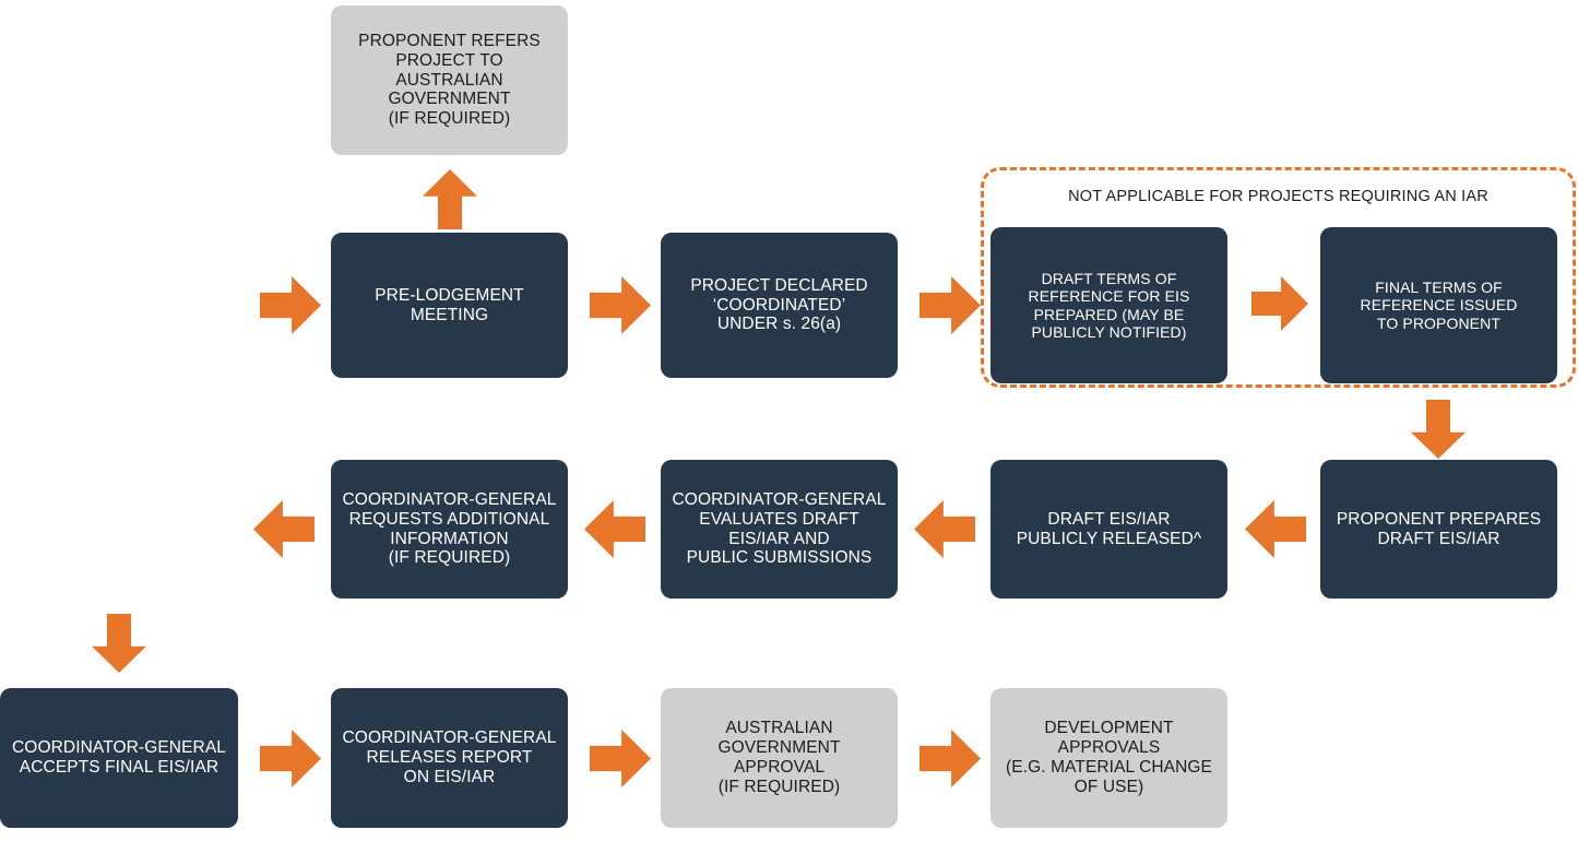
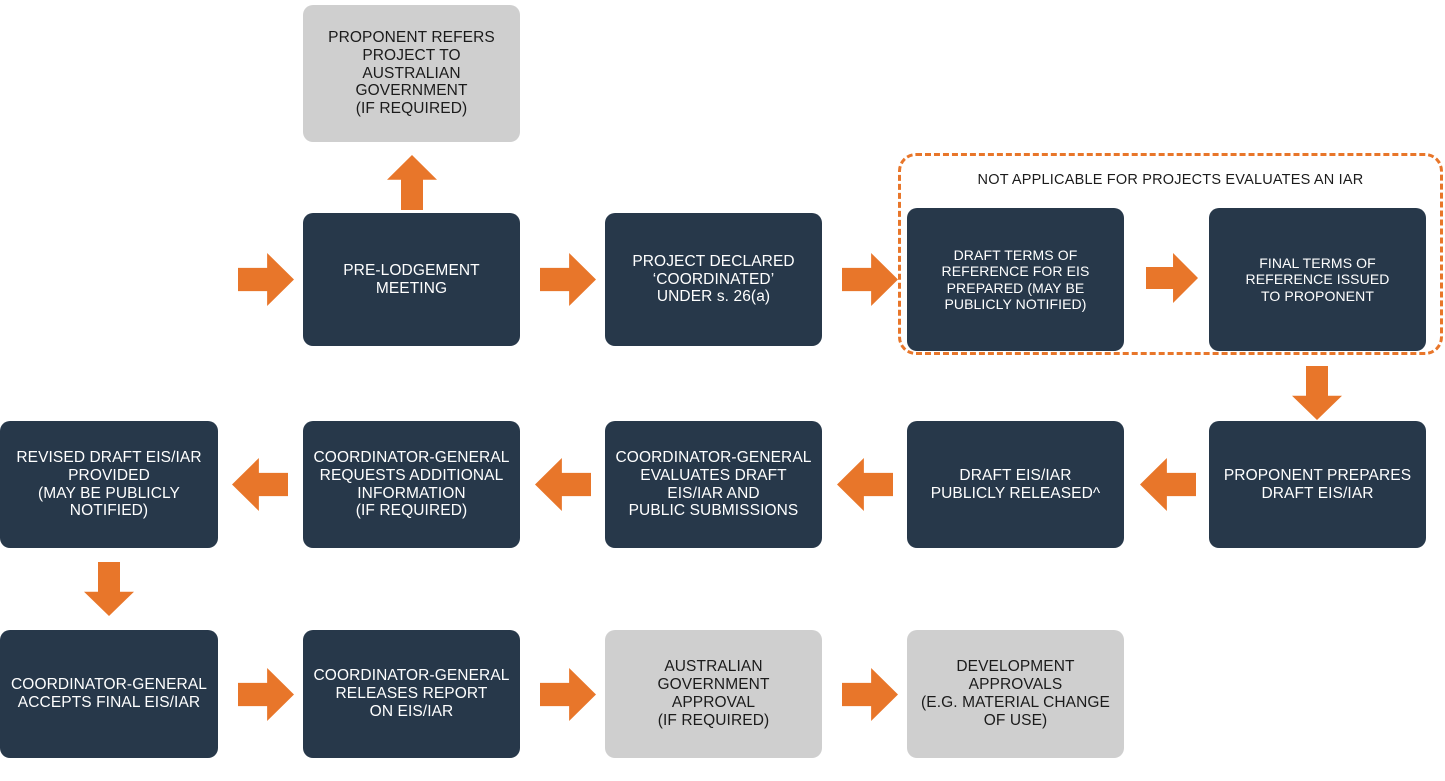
- NOT APPLICABLE FOR PROJECTS REQUIRING AN IAR
+ NOT APPLICABLE FOR PROJECTS EVALUATES AN IAR
  PROPONENT REFERS
  PROJECT TO
  AUSTRALIAN GOVERNMENT
  (IF REQUIRED)
  PRE-LODGEMENT
  MEETING
  PROJECT DECLARED
  ‘COORDINATED’
  UNDER s. 26(a)
  DRAFT TERMS OF
  REFERENCE FOR EIS
  PREPARED (MAY BE
  PUBLICLY NOTIFIED)
  FINAL TERMS OF
  REFERENCE ISSUED
  TO PROPONENT
+ REVISED DRAFT EIS/IAR
+ PROVIDED
+ (MAY BE PUBLICLY
+ NOTIFIED)
  COORDINATOR-GENERAL
  REQUESTS ADDITIONAL
  INFORMATION
  (IF REQUIRED)
  COORDINATOR-GENERAL
  EVALUATES DRAFT
  EIS/IAR AND
  PUBLIC SUBMISSIONS
  DRAFT EIS/IAR
  PUBLICLY RELEASED^
  PROPONENT PREPARES
  DRAFT EIS/IAR
  COORDINATOR-GENERAL
  ACCEPTS FINAL EIS/IAR
  COORDINATOR-GENERAL
  RELEASES REPORT
  ON EIS/IAR
  AUSTRALIAN GOVERNMENT
  APPROVAL
  (IF REQUIRED)
  DEVELOPMENT APPROVALS
  (E.G. MATERIAL CHANGE
  OF USE)
